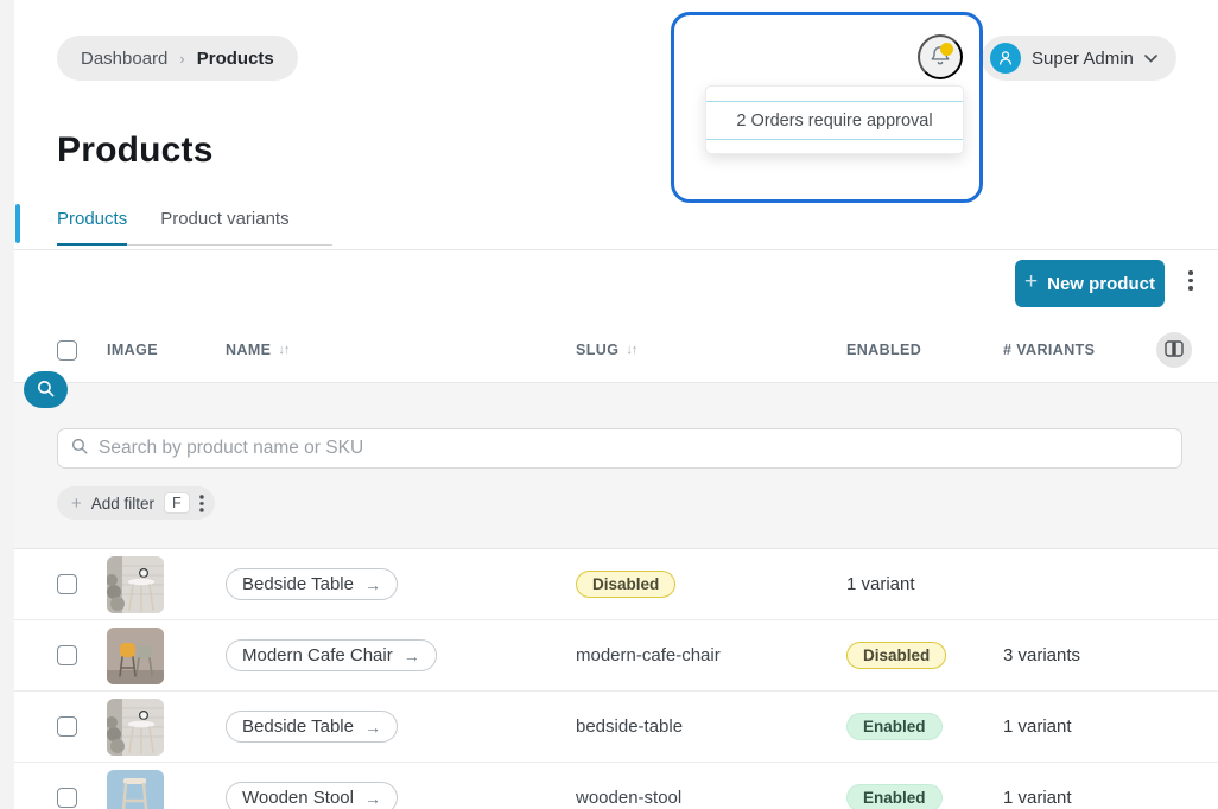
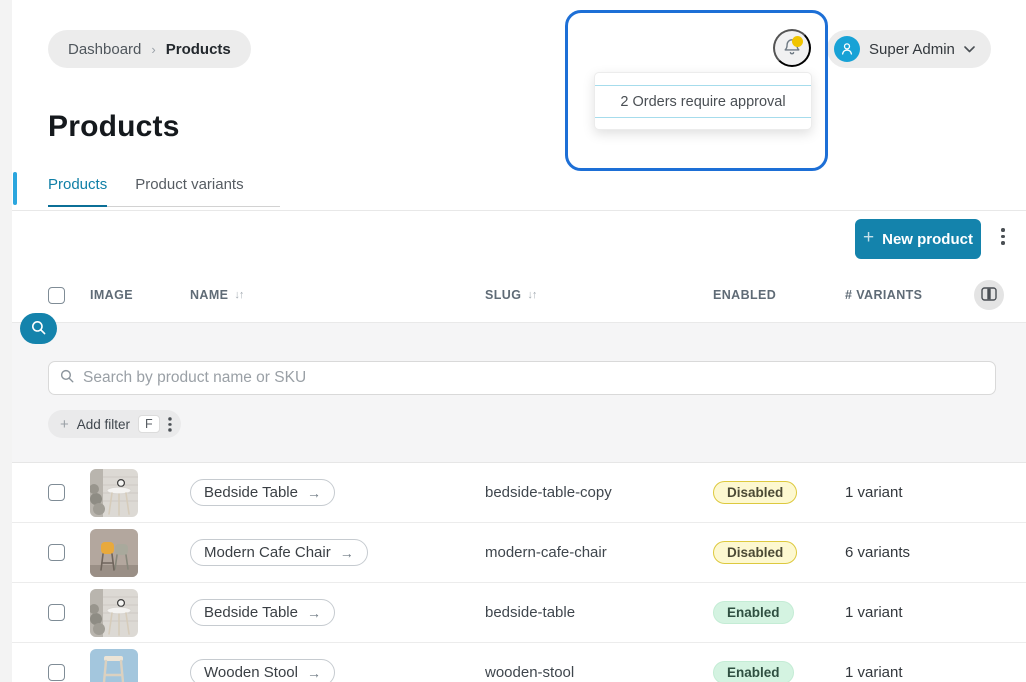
  Dashboard
  ›
  Products
  2 Orders require approval
  Super Admin
  Products
  Products
  Product variants
  +
  New product
  IMAGE
  NAME
  ↓↑
  SLUG
  ↓↑
  ENABLED
  # VARIANTS
  Search by product name or SKU
  +
  Add filter
  F
  Bedside Table
  →
+ bedside-table-copy
  Disabled
  1 variant
  Modern Cafe Chair
  →
  modern-cafe-chair
  Disabled
- 3 variants
+ 6 variants
  Bedside Table
  →
  bedside-table
  Enabled
  1 variant
  Wooden Stool
  →
  wooden-stool
  Enabled
  1 variant
